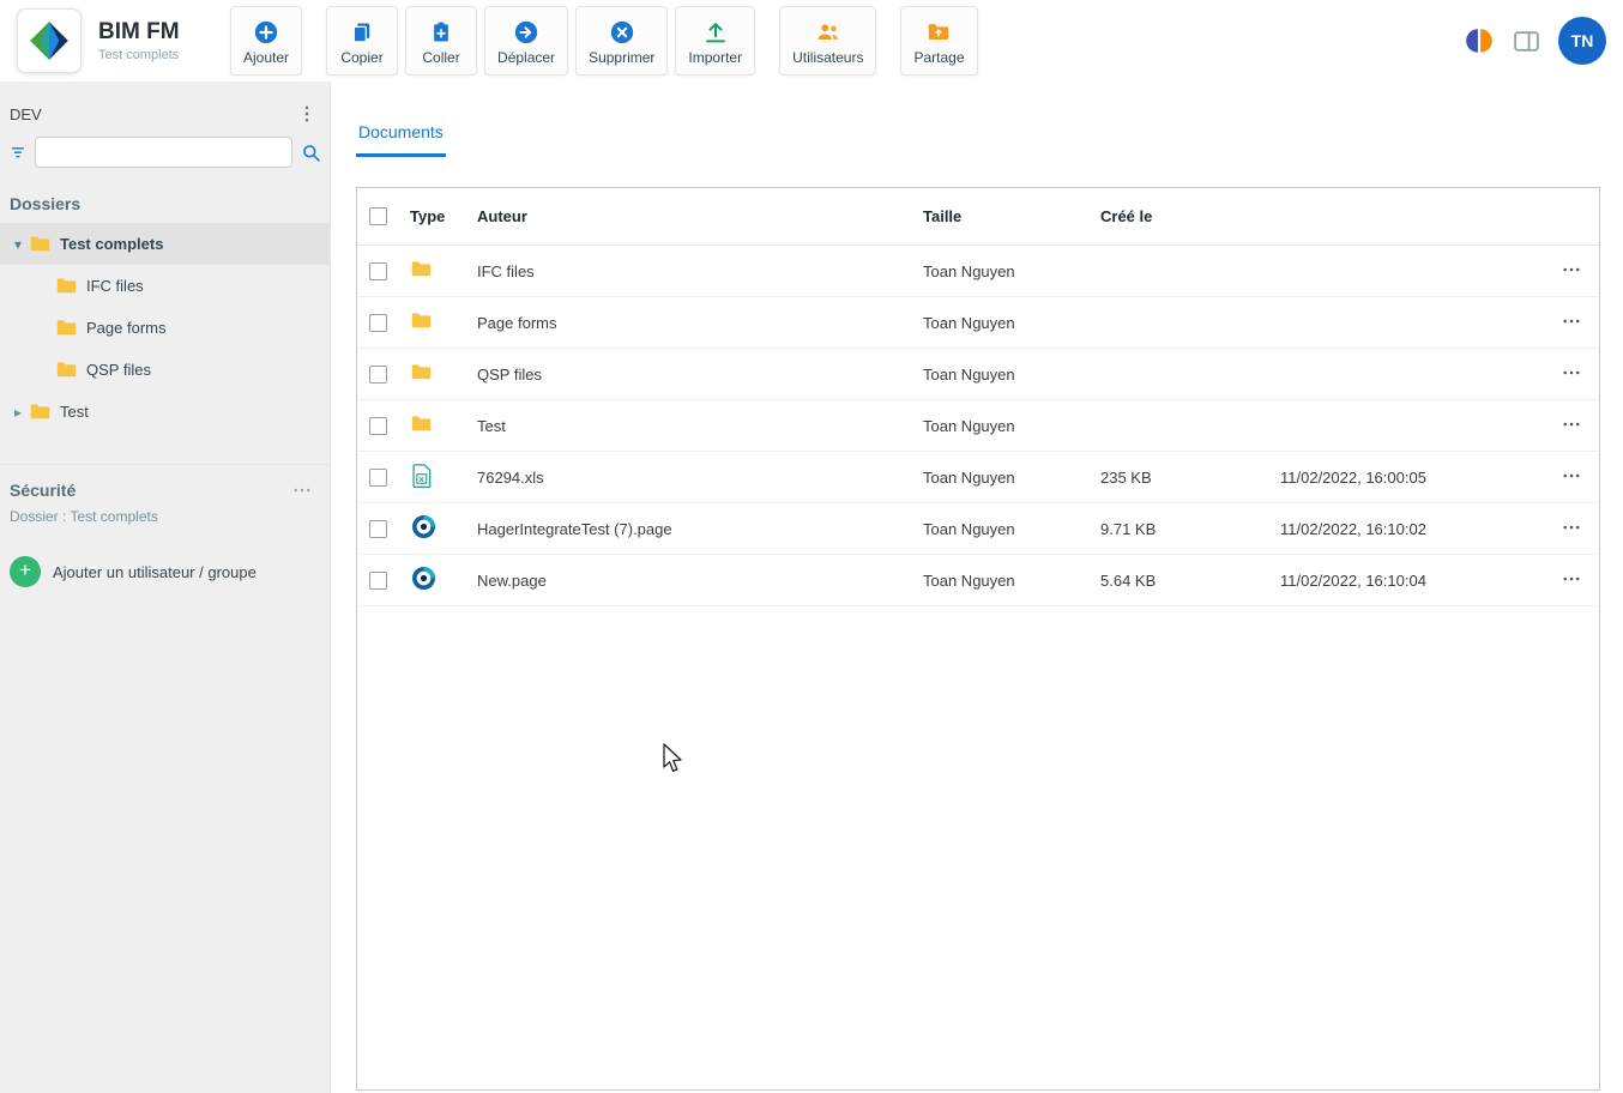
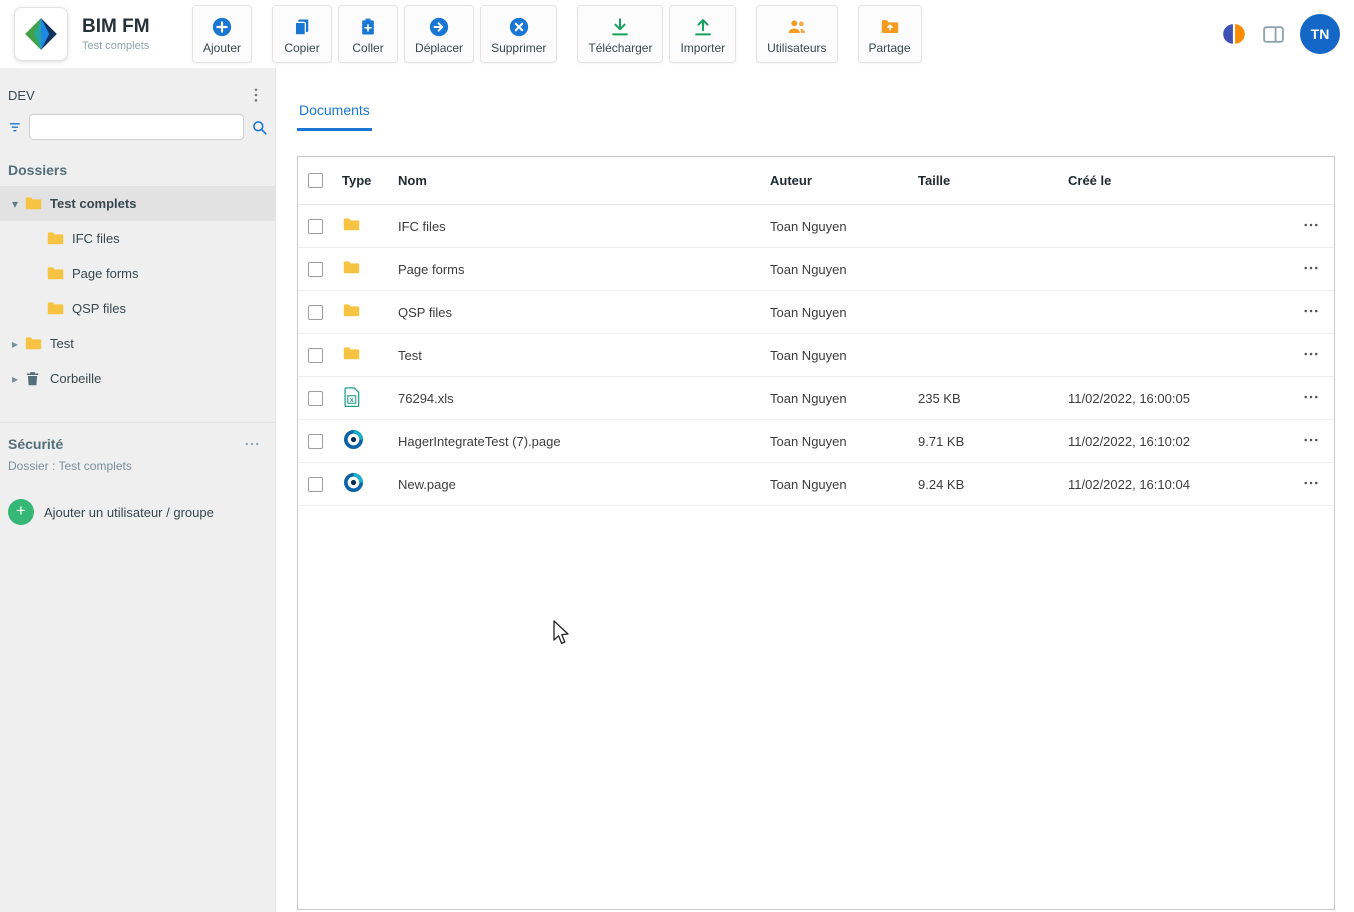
  BIM FM
  Test complets
  Ajouter
  Copier
  Coller
  Déplacer
  Supprimer
+ Télécharger
  Importer
  Utilisateurs
  Partage
  TN
  DEV
  Dossiers
  Test complets
  IFC files
  Page forms
  QSP files
  Test
+ Corbeille
  Sécurité
  Dossier : Test complets
  Ajouter un utilisateur / groupe
  Documents
  Type
+ Nom
  Auteur
  Taille
  Créé le
  IFC files
  Toan Nguyen
  Page forms
  Toan Nguyen
  QSP files
  Toan Nguyen
  Test
  Toan Nguyen
  x
  76294.xls
  Toan Nguyen
  235 KB
  11/02/2022, 16:00:05
  HagerIntegrateTest (7).page
  Toan Nguyen
  9.71 KB
  11/02/2022, 16:10:02
  New.page
  Toan Nguyen
- 5.64 KB
+ 9.24 KB
  11/02/2022, 16:10:04
